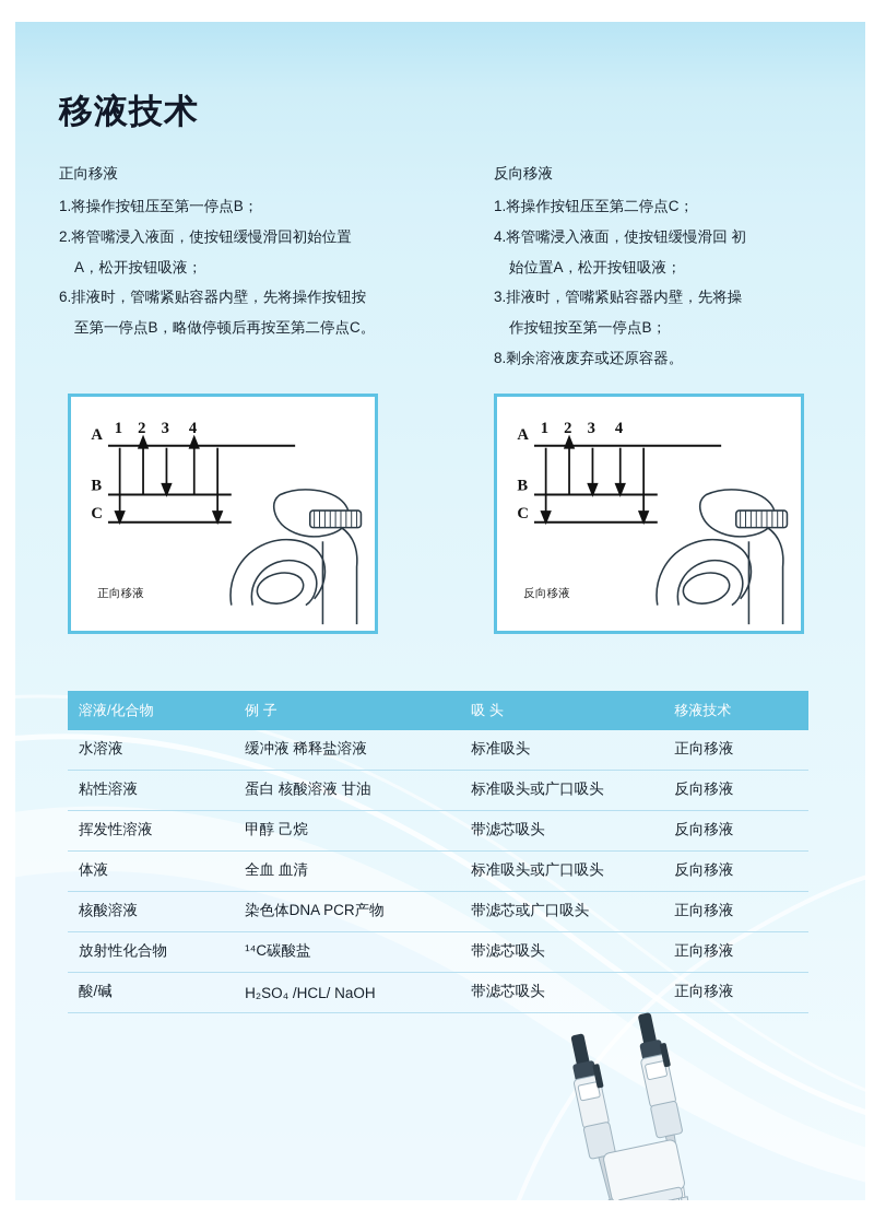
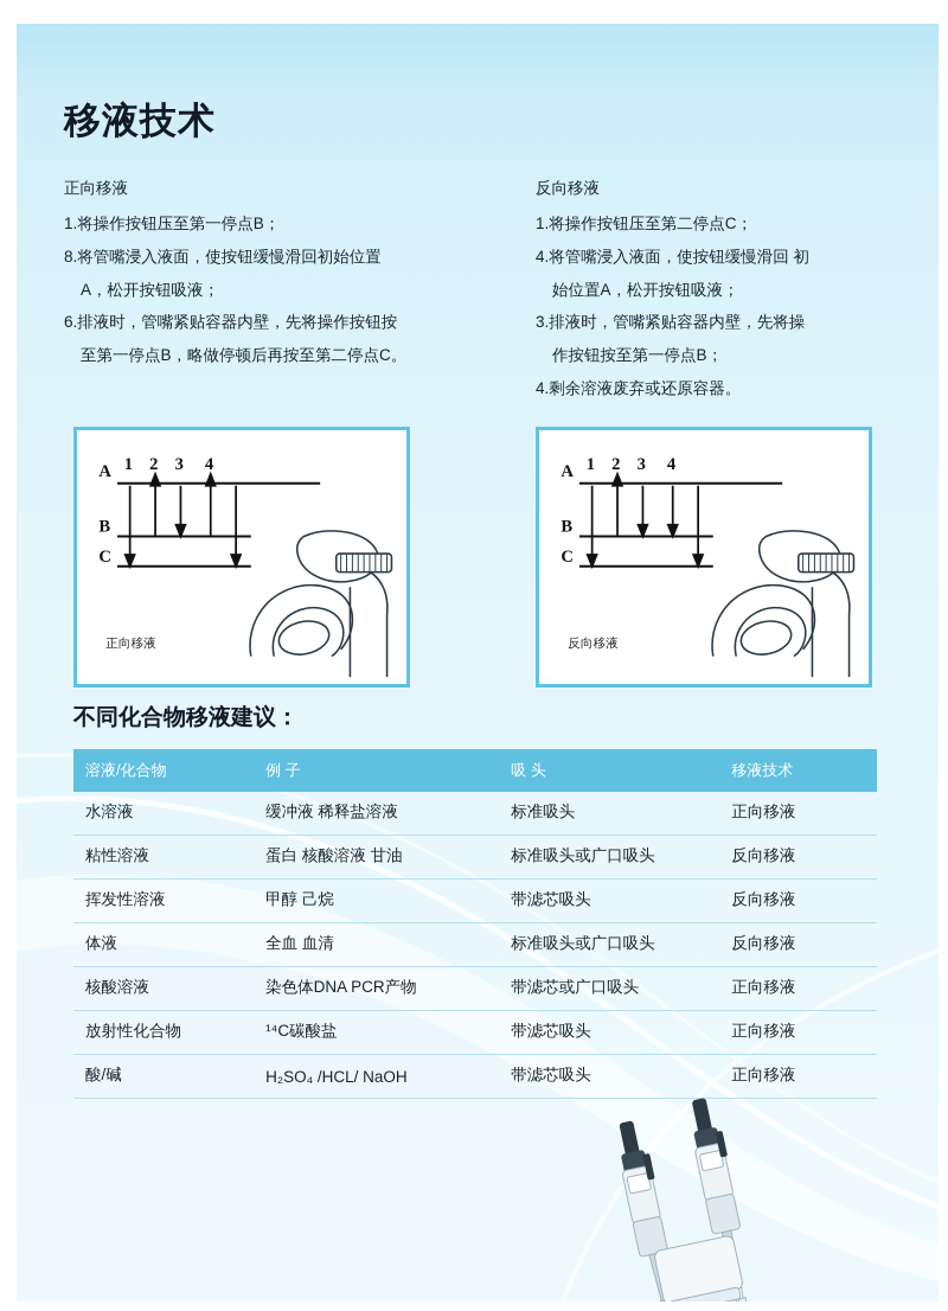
  移液技术
  正向移液
  1.将操作按钮压至第一停点B；
- 2.将管嘴浸入液面，使按钮缓慢滑回初始位置
+ 8.将管嘴浸入液面，使按钮缓慢滑回初始位置
  A，松开按钮吸液；
  6.排液时，管嘴紧贴容器内壁，先将操作按钮按
  至第一停点B，略做停顿后再按至第二停点C。
  反向移液
  1.将操作按钮压至第二停点C；
  4.将管嘴浸入液面，使按钮缓慢滑回 初
  始位置A，松开按钮吸液；
  3.排液时，管嘴紧贴容器内壁，先将操
  作按钮按至第一停点B；
- 8.剩余溶液废弃或还原容器。
+ 4.剩余溶液废弃或还原容器。
  A
  B
  C
  1
  2
  3
  4
  正向移液
  A
  B
  C
  1
  2
  3
  4
  反向移液
+ 不同化合物移液建议：
  溶液/化合物	例 子	吸 头	移液技术
  水溶液	缓冲液 稀释盐溶液	标准吸头	正向移液
  粘性溶液	蛋白 核酸溶液 甘油	标准吸头或广口吸头	反向移液
  挥发性溶液	甲醇 己烷	带滤芯吸头	反向移液
  体液	全血 血清	标准吸头或广口吸头	反向移液
  核酸溶液	染色体DNA PCR产物	带滤芯或广口吸头	正向移液
  放射性化合物	¹⁴C碳酸盐	带滤芯吸头	正向移液
  酸/碱	H₂SO₄ /HCL/ NaOH	带滤芯吸头	正向移液
